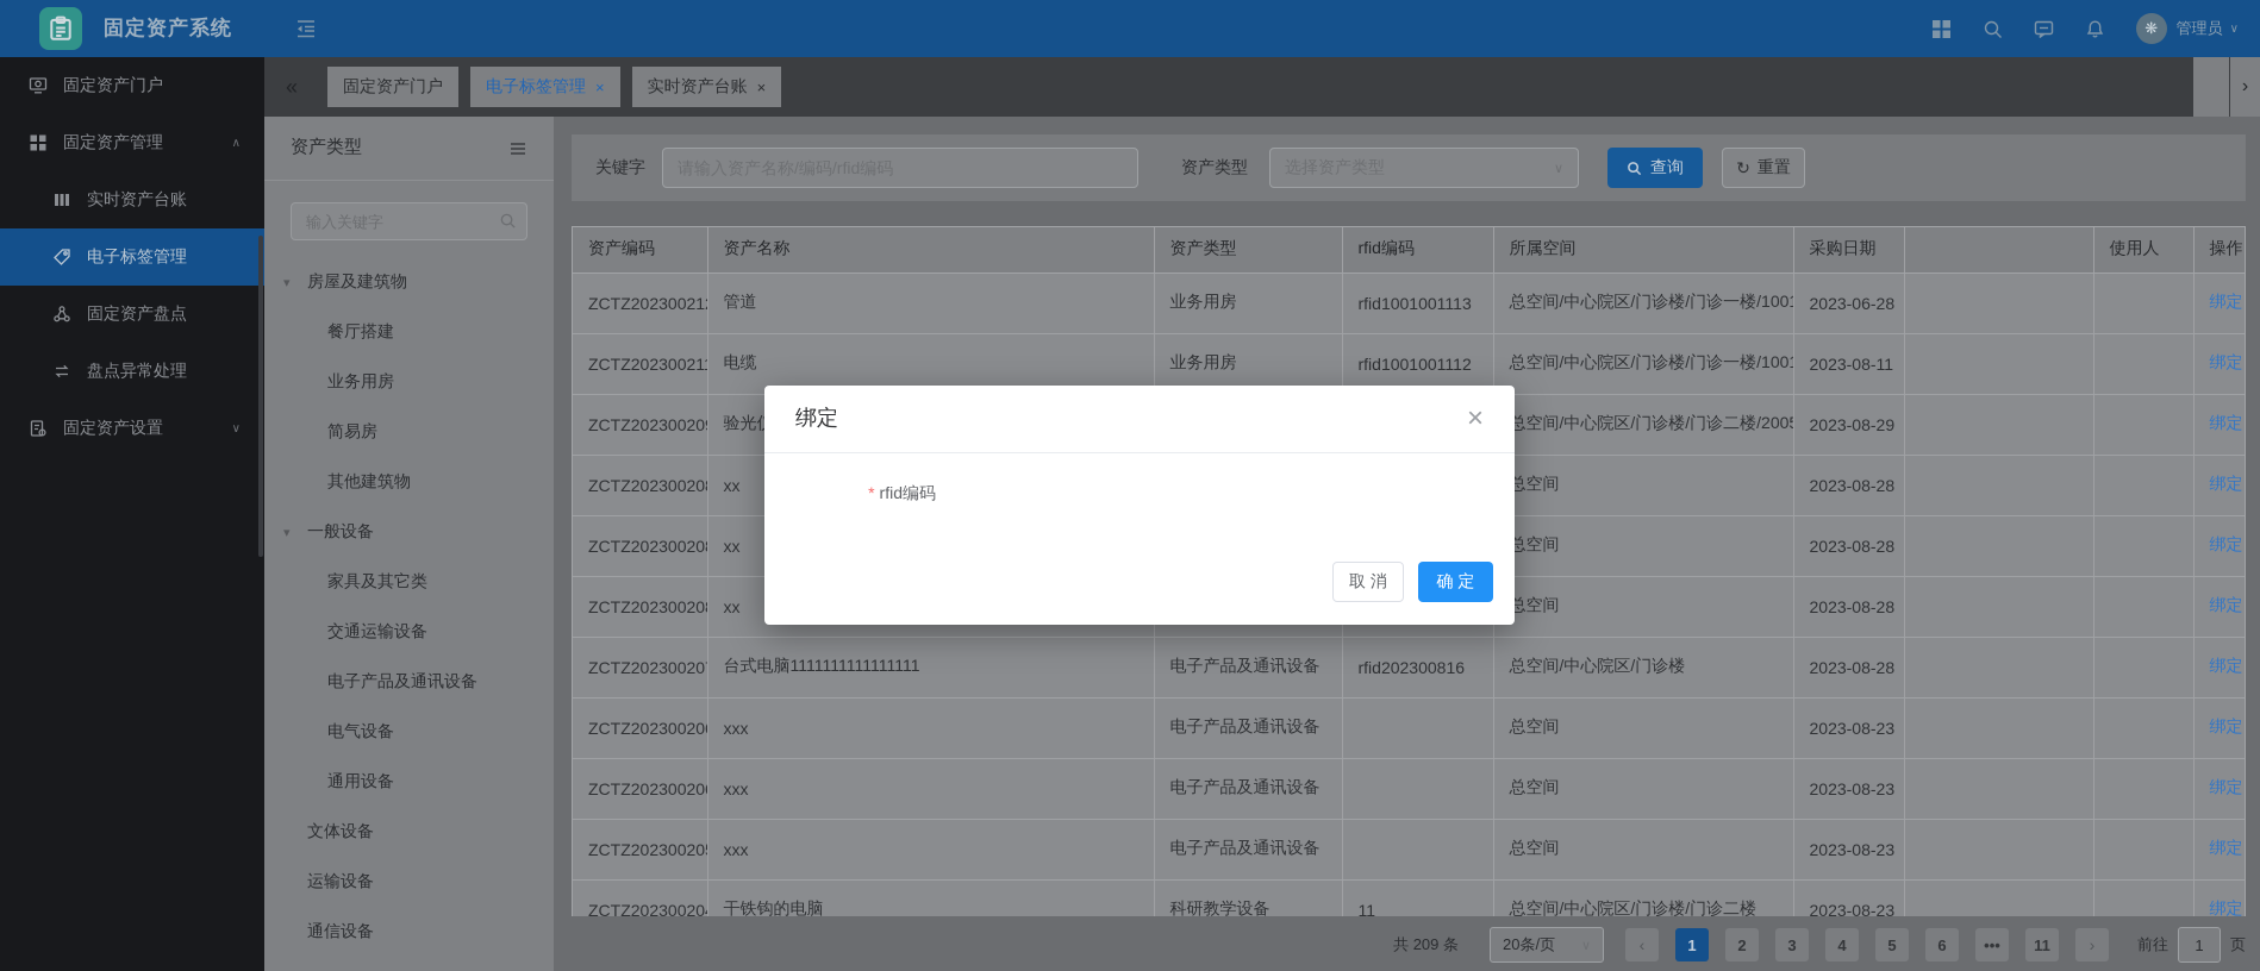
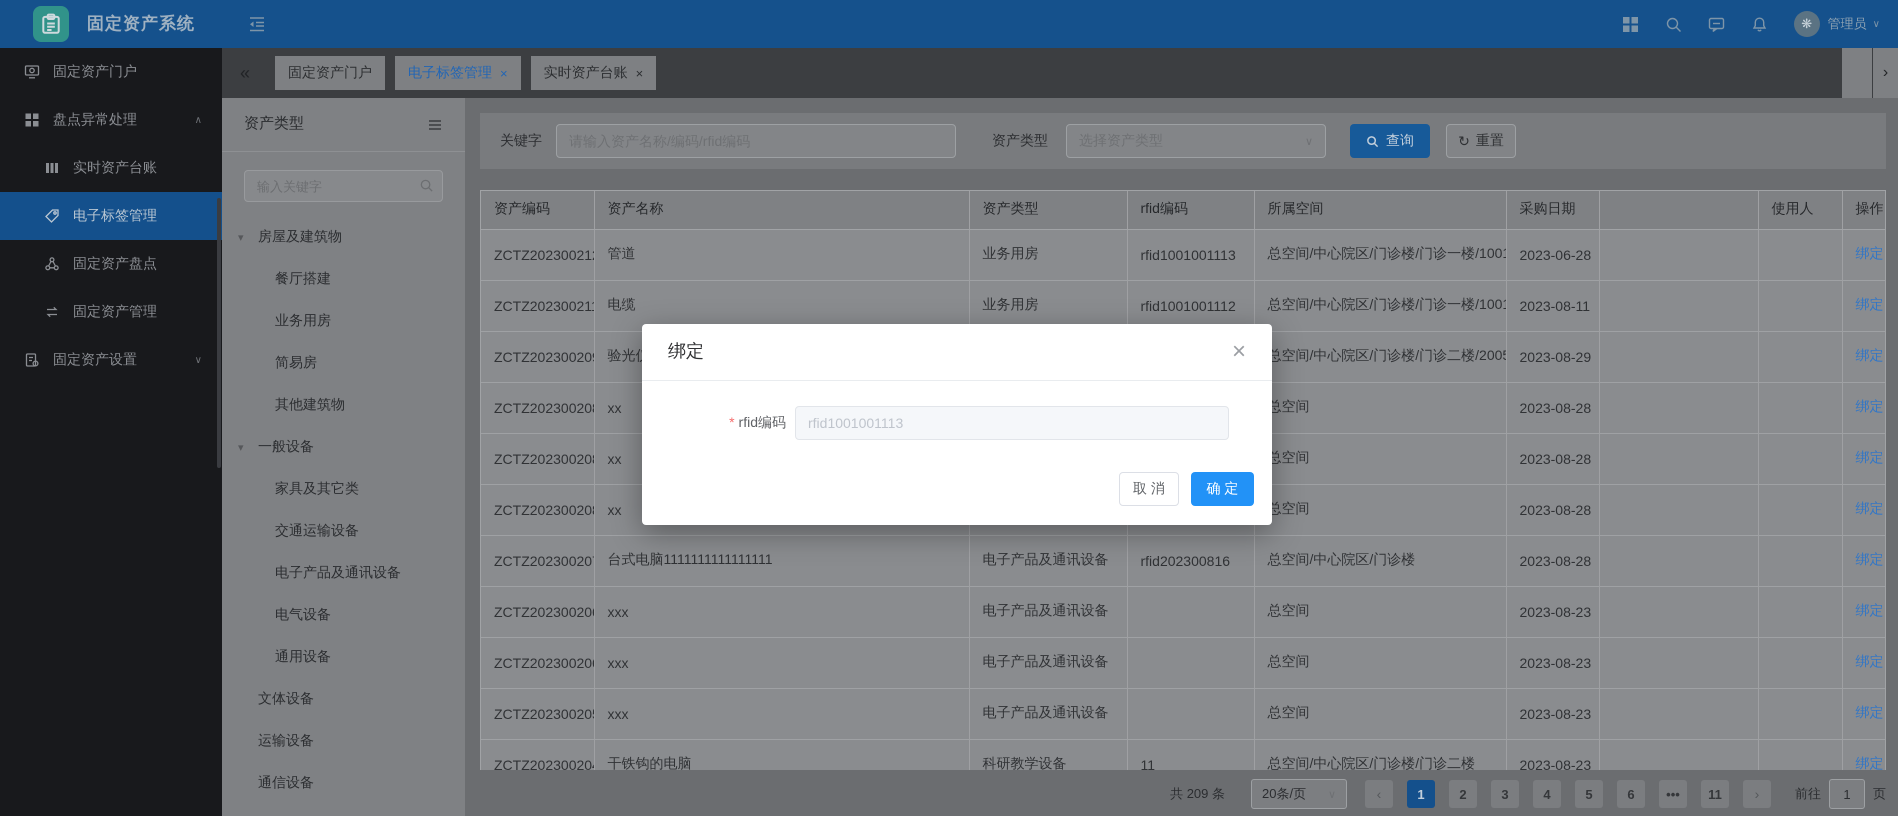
  固定资产系统
  ❋
  管理员
  ∨
  固定资产门户
- 固定资产管理
+ 盘点异常处理
  ∧
  实时资产台账
  电子标签管理
  固定资产盘点
- 盘点异常处理
+ 固定资产管理
  固定资产设置
  ∨
  «
  固定资产门户
  电子标签管理
  ×
  实时资产台账
  ×
  ›
  资产类型
  输入关键字
  ▾
  房屋及建筑物
  餐厅搭建
  业务用房
  简易房
  其他建筑物
  ▾
  一般设备
  家具及其它类
  交通运输设备
  电子产品及通讯设备
  电气设备
  通用设备
  文体设备
  运输设备
  通信设备
  关键字
  资产类型
  查询
  ↻
  重置
  资产编码	资产名称	资产类型	rfid编码	所属空间	采购日期		使用人	操作
  ZCTZ20230021	管道	业务用房	rfid1001001113	总空间/中心院区/门诊楼/门诊一楼/100	2023-06-28			绑定
  ZCTZ20230021	电缆	业务用房	rfid1001001112	总空间/中心院区/门诊楼/门诊一楼/100	2023-08-11			绑定
  ZCTZ20230020	验光			总空间/中心院区/门诊楼/门诊二楼/200	2023-08-29			绑定
  ZCTZ20230020	xx			总空间	2023-08-28			绑定
  ZCTZ20230020	xx			总空间	2023-08-28			绑定
  ZCTZ20230020	xx			总空间	2023-08-28			绑定
  ZCTZ20230020	台式电脑1111111111111111	电子产品及通讯设备	rfid202300816	总空间/中心院区/门诊楼	2023-08-28			绑定
  ZCTZ20230020	xxx	电子产品及通讯设备		总空间	2023-08-23			绑定
  ZCTZ20230020	xxx	电子产品及通讯设备		总空间	2023-08-23			绑定
  ZCTZ20230020	xxx	电子产品及通讯设备		总空间	2023-08-23			绑定
  ZCTZ20230020	干铁钩的电脑	科研教学设备	11	总空间/中心院区/门诊楼/门诊二楼	2023-08-23			绑定
  共 209 条
  20条/页
  ‹
  1
  2
  3
  4
  5
  6
  •••
  11
  ›
  前往
  1
  页
  绑定
  ×
  * rfid编码
+ rfid1001001113
  取 消
  确 定
